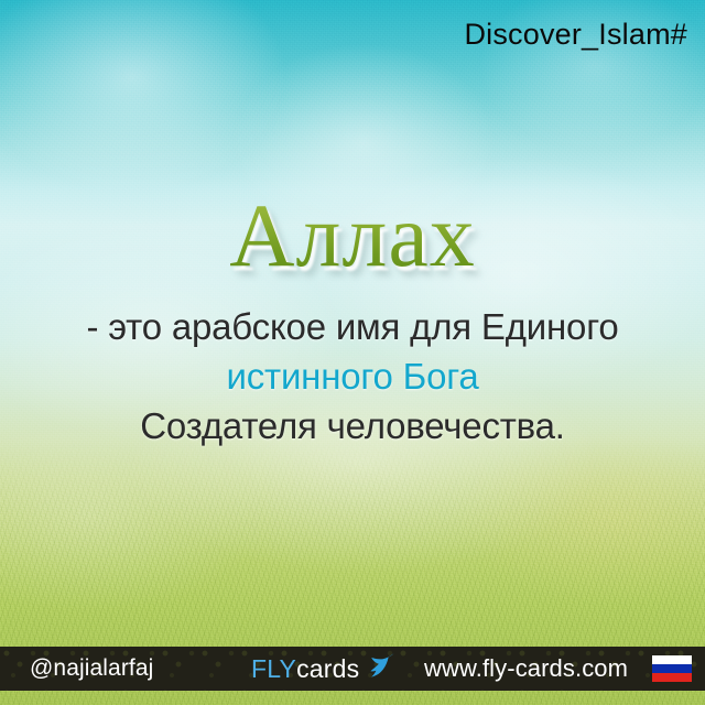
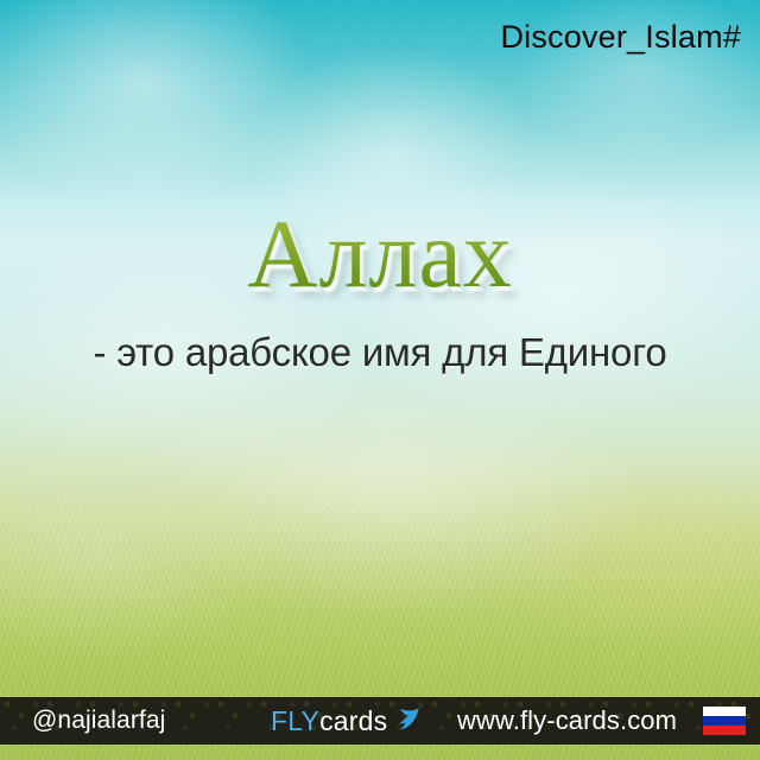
  Discover_Islam#
  Аллах
  - это арабское имя для Единого
- истинного Бога
- Создателя человечества.
  @najialarfaj
  FLY
  cards
  www.fly-cards.com
